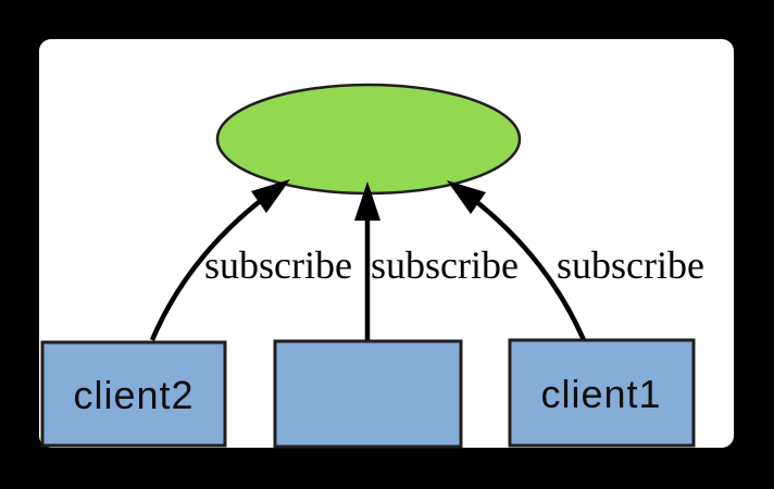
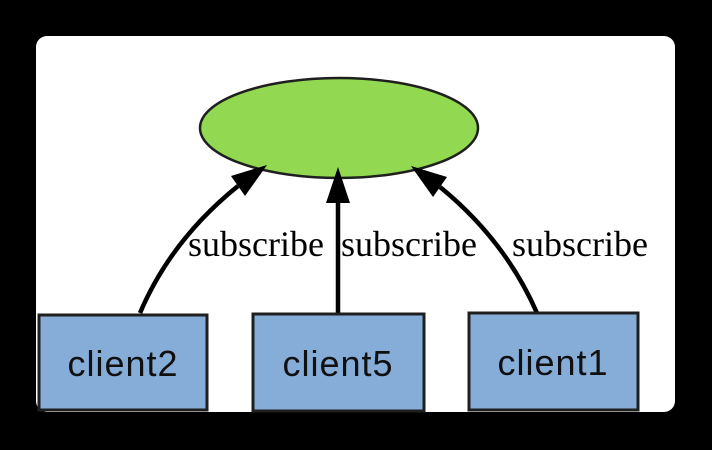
  client2
+ client5
  client1
  subscribe
  subscribe
  subscribe
